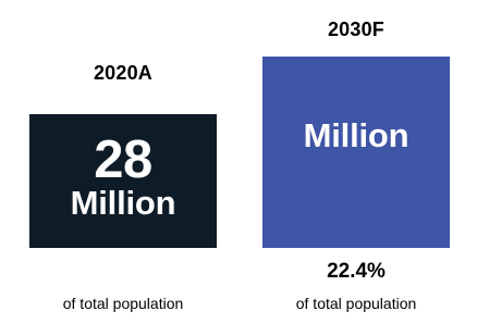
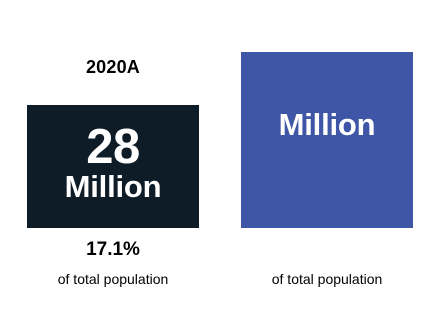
  2020A
  28
  Million
+ 17.1%
  of total population
- 2030F
  Million
- 22.4%
  of total population
